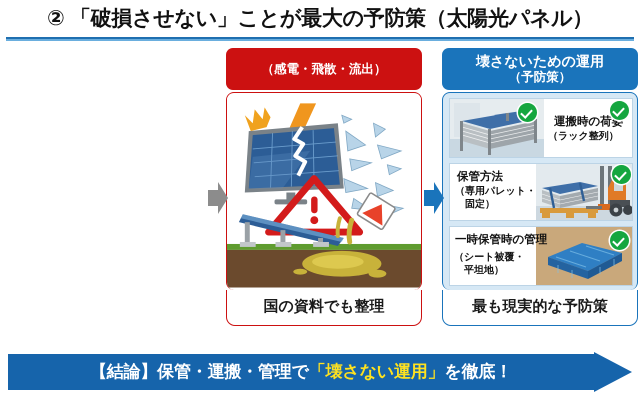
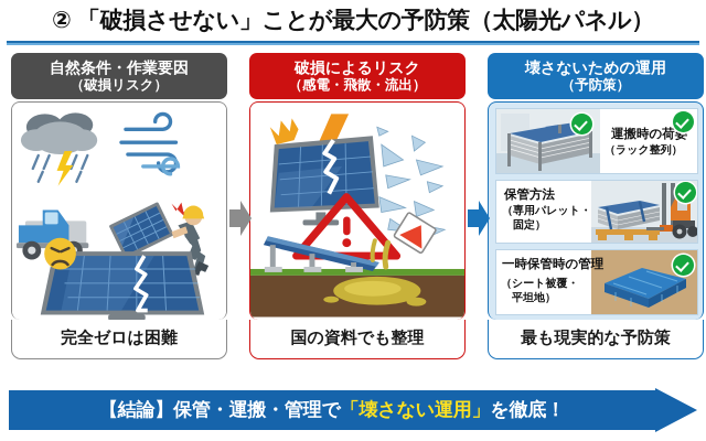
  ② 「破損させない」ことが最大の予防策（太陽光パネル）
+ 自然条件・作業要因
+ （破損リスク）
+ 完全ゼロは困難
+ 破損によるリスク
  （感電・飛散・流出）
  国の資料でも整理
  壊さないための運用
  （予防策）
  運搬時の荷姿
  （ラック整列）
  保管方法
  （専用パレット・
  固定）
  一時保管時の管理
  （シート被覆・
  平坦地）
  最も現実的な予防策
  【結論】保管・運搬・管理で
  「壊さない運用」
  を徹底！
